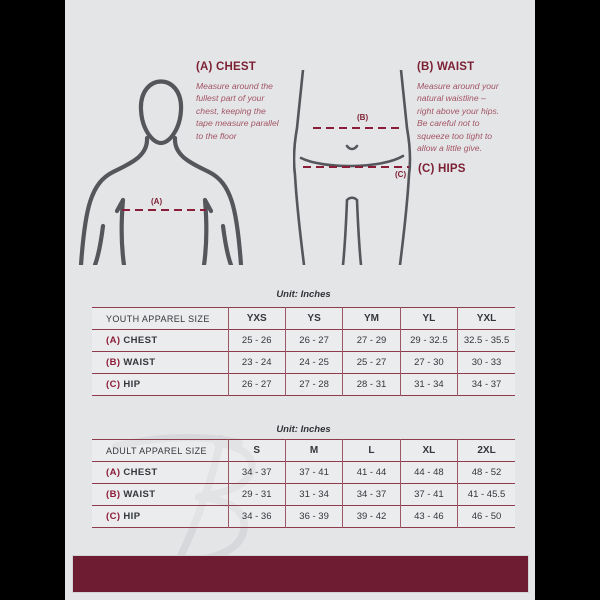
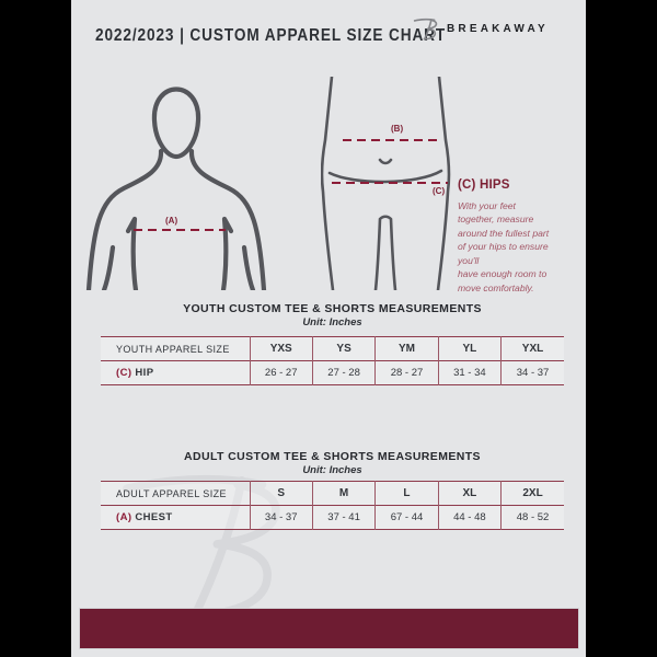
+ 2022/2023 | CUSTOM APPAREL SIZE CHART
+ BREAKAWAY
  (A)
  (B)
  (C)
- (A) CHEST
- Measure around the
- fullest part of your
- chest, keeping the
- tape measure parallel
- to the floor
- (B) WAIST
- Measure around your
- natural waistline –
- right above your hips.
- Be careful not to
- squeeze too tight to
- allow a little give.
  (C) HIPS
+ With your feet
+ together, measure
+ around the fullest part
+ of your hips to ensure
+ you'll
+ have enough room to
+ move comfortably.
+ YOUTH CUSTOM TEE & SHORTS MEASUREMENTS
  Unit: Inches
  YOUTH APPAREL SIZE	YXS	YS	YM	YL	YXL
- (A) CHEST	25 - 26	26 - 27	27 - 29	29 - 32.5	32.5 - 35.5
- (B) WAIST	23 - 24	24 - 25	25 - 27	27 - 30	30 - 33
- (C) HIP	26 - 27	27 - 28	28 - 31	31 - 34	34 - 37
+ (C) HIP	26 - 27	27 - 28	28 - 27	31 - 34	34 - 37
+ ADULT CUSTOM TEE & SHORTS MEASUREMENTS
  Unit: Inches
  ADULT APPAREL SIZE	S	M	L	XL	2XL
- (A) CHEST	34 - 37	37 - 41	41 - 44	44 - 48	48 - 52
+ (A) CHEST	34 - 37	37 - 41	67 - 44	44 - 48	48 - 52
- (B) WAIST	29 - 31	31 - 34	34 - 37	37 - 41	41 - 45.5
- (C) HIP	34 - 36	36 - 39	39 - 42	43 - 46	46 - 50
